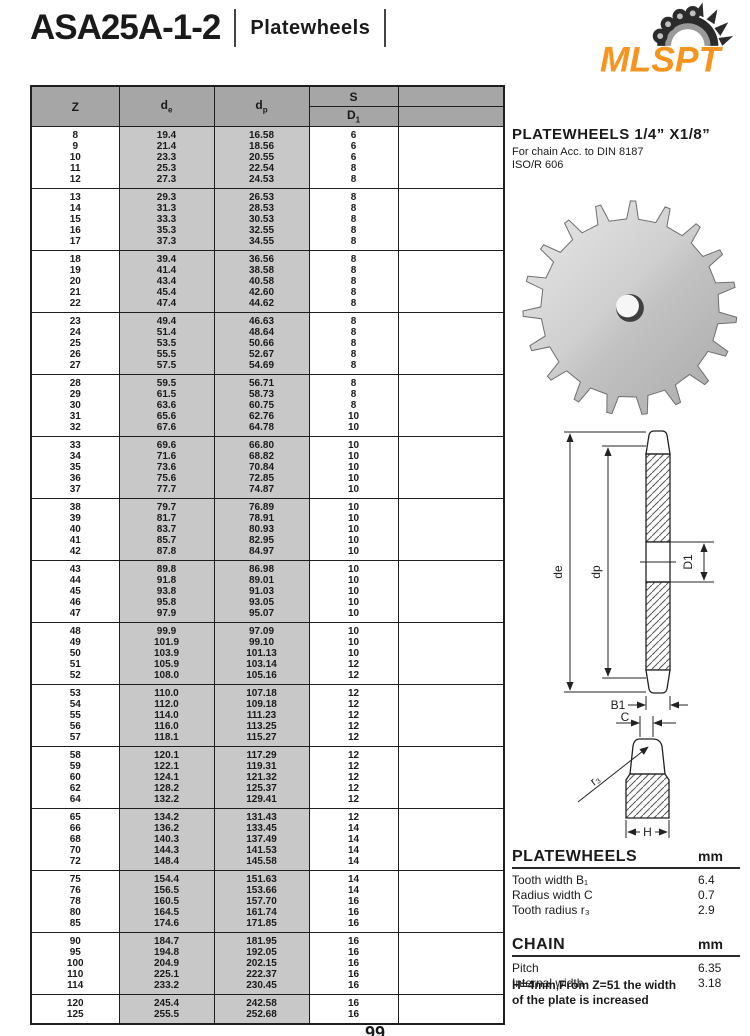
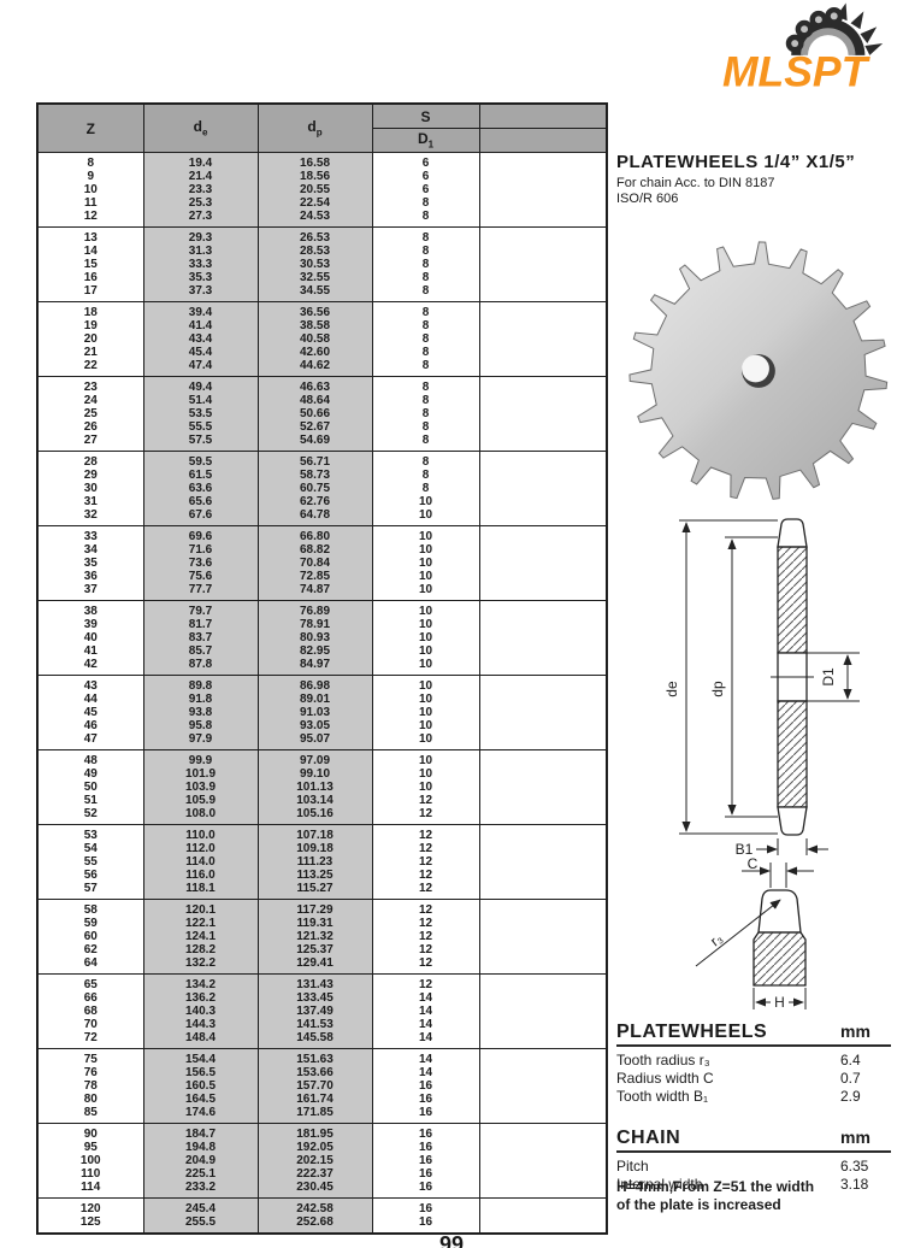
- ASA25A-1-2
- Platewheels
  MLSPT
  Z	de	dp	S
  D1
  8	19.4	16.58	6
  9	21.4	18.56	6
  10	23.3	20.55	6
  11	25.3	22.54	8
  12	27.3	24.53	8
  13	29.3	26.53	8
  14	31.3	28.53	8
  15	33.3	30.53	8
  16	35.3	32.55	8
  17	37.3	34.55	8
  18	39.4	36.56	8
  19	41.4	38.58	8
  20	43.4	40.58	8
  21	45.4	42.60	8
  22	47.4	44.62	8
  23	49.4	46.63	8
  24	51.4	48.64	8
  25	53.5	50.66	8
  26	55.5	52.67	8
  27	57.5	54.69	8
  28	59.5	56.71	8
  29	61.5	58.73	8
  30	63.6	60.75	8
  31	65.6	62.76	10
  32	67.6	64.78	10
  33	69.6	66.80	10
  34	71.6	68.82	10
  35	73.6	70.84	10
  36	75.6	72.85	10
  37	77.7	74.87	10
  38	79.7	76.89	10
  39	81.7	78.91	10
  40	83.7	80.93	10
  41	85.7	82.95	10
  42	87.8	84.97	10
  43	89.8	86.98	10
  44	91.8	89.01	10
  45	93.8	91.03	10
  46	95.8	93.05	10
  47	97.9	95.07	10
  48	99.9	97.09	10
  49	101.9	99.10	10
  50	103.9	101.13	10
  51	105.9	103.14	12
  52	108.0	105.16	12
  53	110.0	107.18	12
  54	112.0	109.18	12
  55	114.0	111.23	12
  56	116.0	113.25	12
  57	118.1	115.27	12
  58	120.1	117.29	12
  59	122.1	119.31	12
  60	124.1	121.32	12
  62	128.2	125.37	12
  64	132.2	129.41	12
  65	134.2	131.43	12
  66	136.2	133.45	14
  68	140.3	137.49	14
  70	144.3	141.53	14
  72	148.4	145.58	14
  75	154.4	151.63	14
  76	156.5	153.66	14
  78	160.5	157.70	16
  80	164.5	161.74	16
  85	174.6	171.85	16
  90	184.7	181.95	16
  95	194.8	192.05	16
  100	204.9	202.15	16
  110	225.1	222.37	16
  114	233.2	230.45	16
  120	245.4	242.58	16
  125	255.5	252.68	16
- PLATEWHEELS 1/4” X1/8”
+ PLATEWHEELS 1/4” X1/5”
  For chain Acc. to DIN 8187
  ISO/R 606
  B1
  C
  H
  PLATEWHEELS
  mm
- Tooth width B₁
+ Tooth radius r₃
  6.4
  Radius width C
  0.7
- Tooth radius r₃
+ Tooth width B₁
  2.9
  CHAIN
  mm
  Pitch
  6.35
  Internal width
  3.18
  H=4mm,From Z=51 the width
  of the plate is increased
  99
